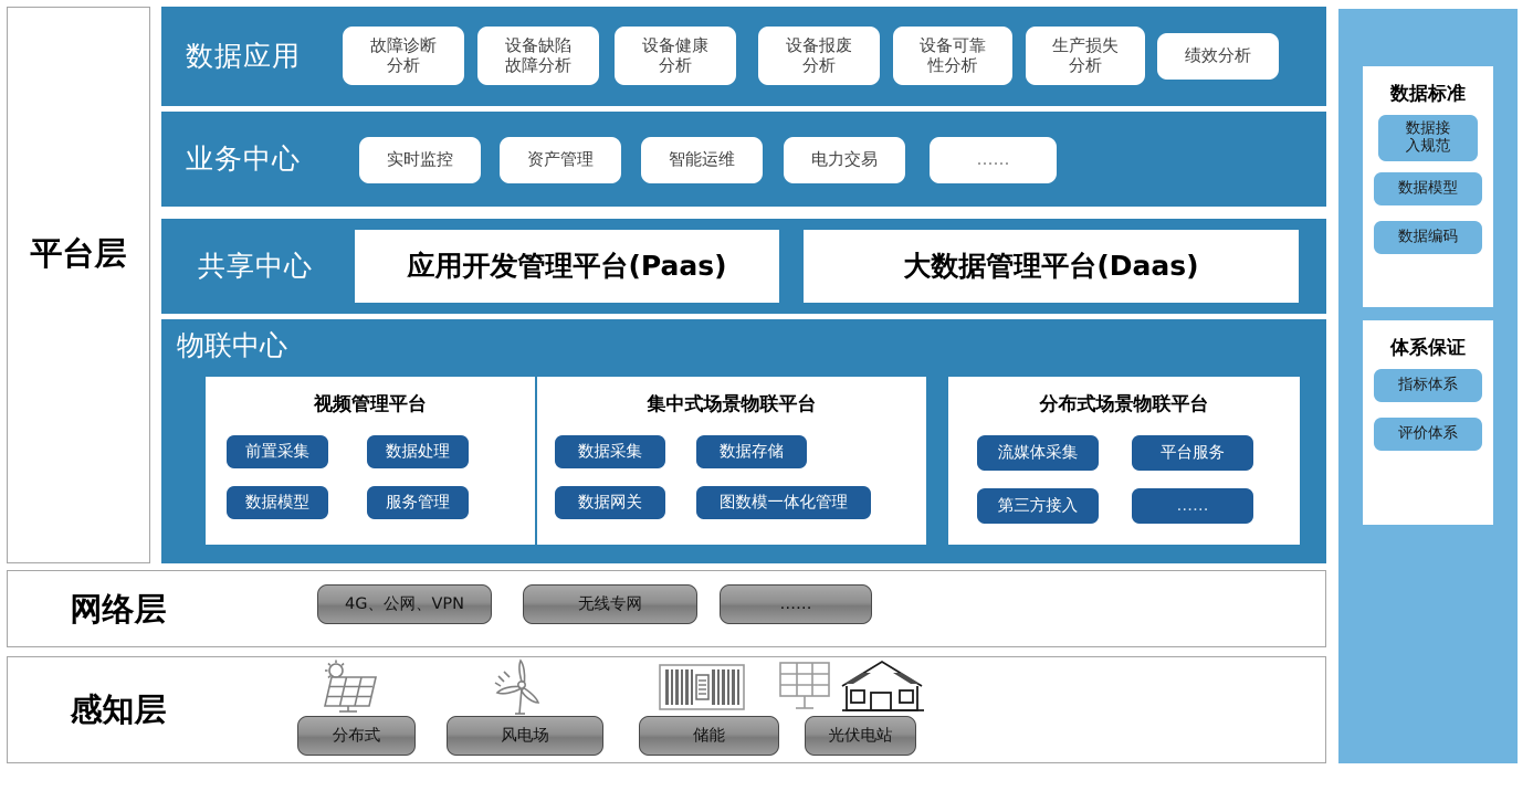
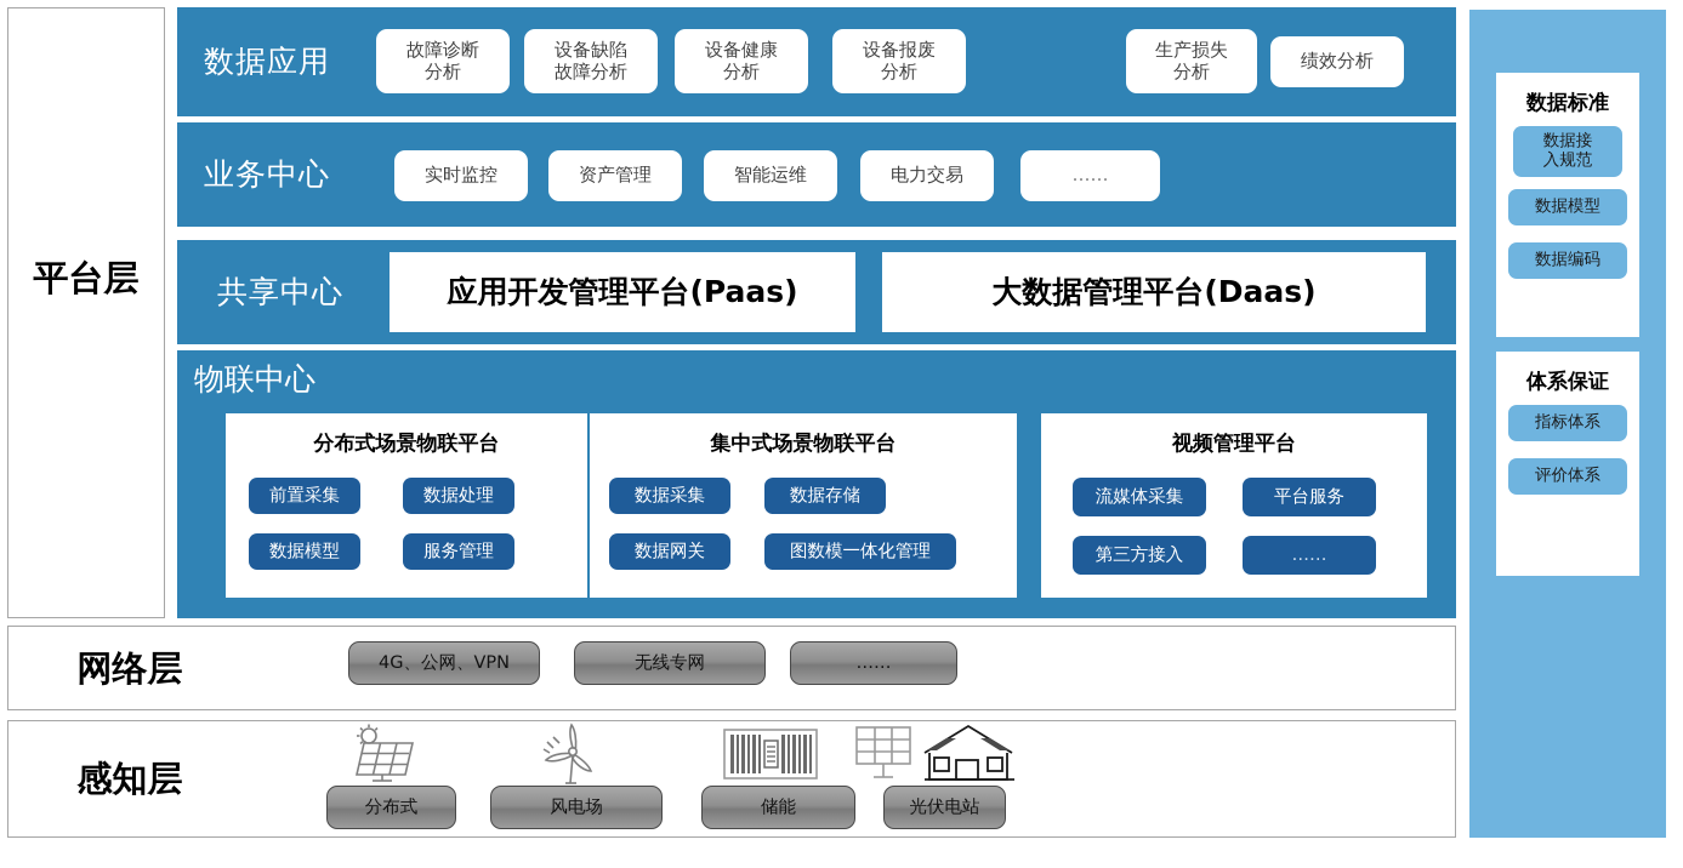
  平台层
  数据应用
  故障诊断
  分析
  设备缺陷
  故障分析
  设备健康
  分析
  设备报废
  分析
- 设备可靠
- 性分析
  生产损失
  分析
  绩效分析
  业务中心
  实时监控
  资产管理
  智能运维
  电力交易
  ……
  共享中心
  应用开发管理平台(Paas)
  大数据管理平台(Daas)
  物联中心
- 视频管理平台
+ 分布式场景物联平台
  前置采集
  数据处理
  数据模型
  服务管理
  集中式场景物联平台
  数据采集
  数据存储
  数据网关
  图数模一体化管理
- 分布式场景物联平台
+ 视频管理平台
  流媒体采集
  平台服务
  第三方接入
  ……
  网络层
  4G、公网、VPN
  无线专网
  ……
  感知层
  分布式
  风电场
  储能
  光伏电站
  数据标准
  数据接
  入规范
  数据模型
  数据编码
  体系保证
  指标体系
  评价体系
